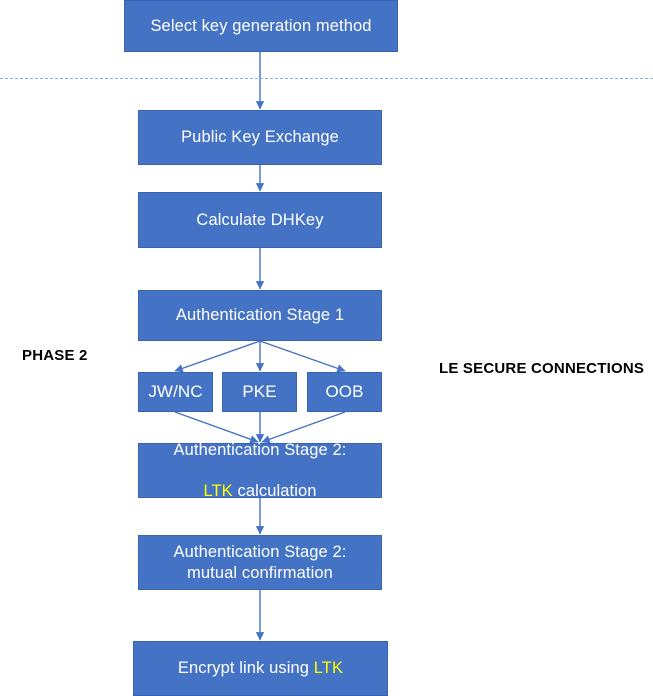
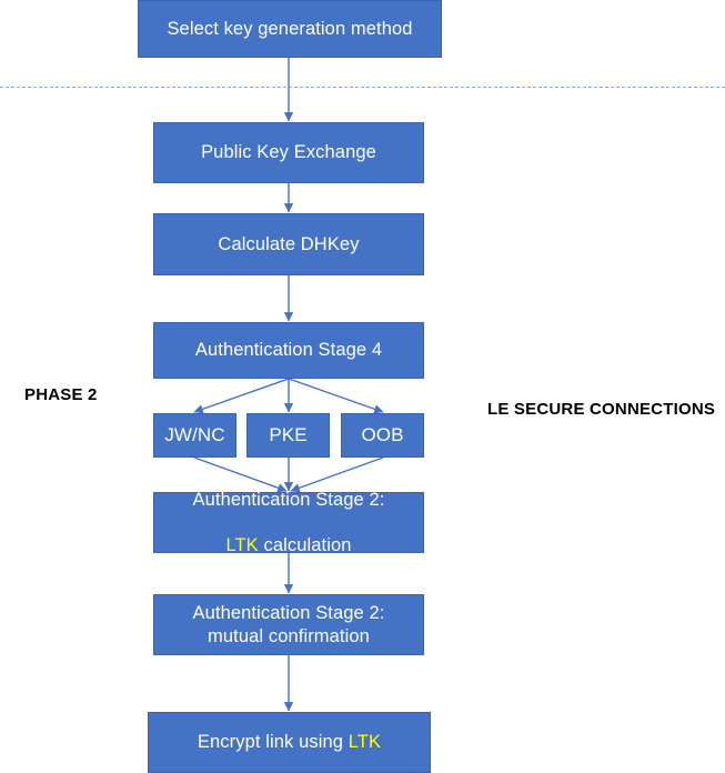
  Select key generation method
  Public Key Exchange
  Calculate DHKey
- Authentication Stage 1
+ Authentication Stage 4
  JW/NC
  PKE
  OOB
  Authentication Stage 2:
  LTK calculation
  Authentication Stage 2:
  mutual confirmation
  Encrypt link using LTK
  PHASE 2
  LE SECURE CONNECTIONS
